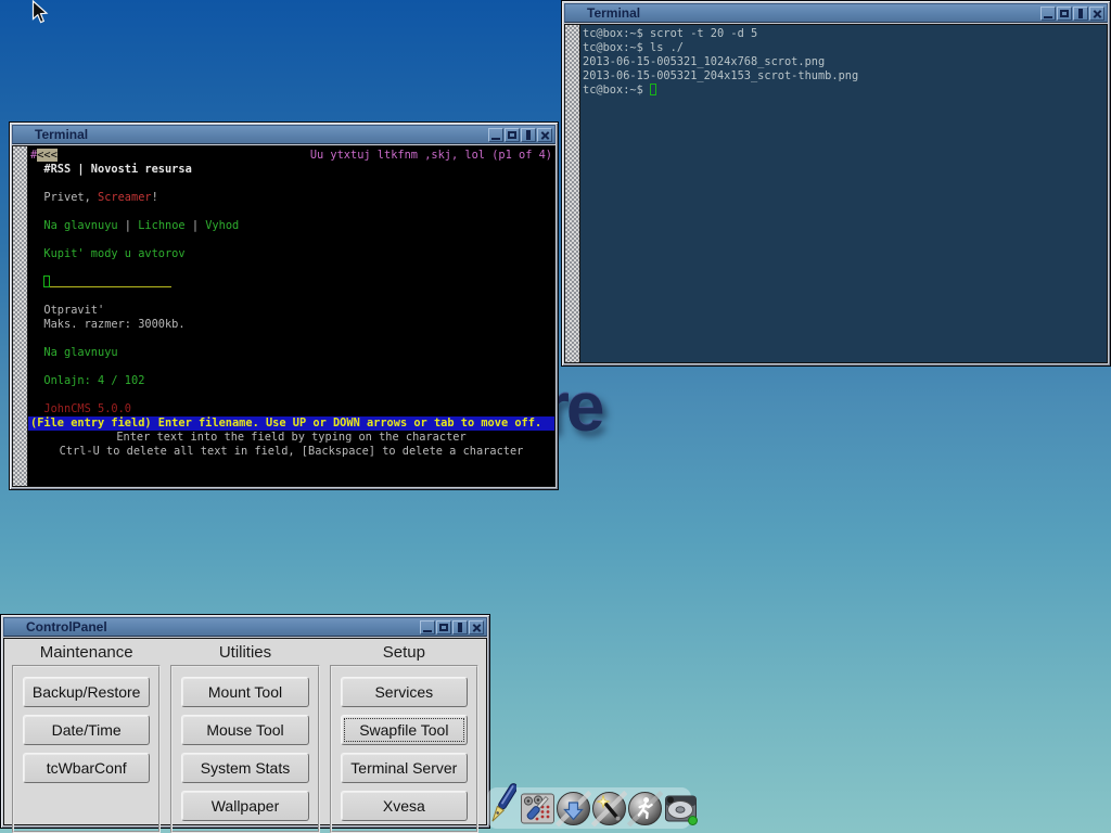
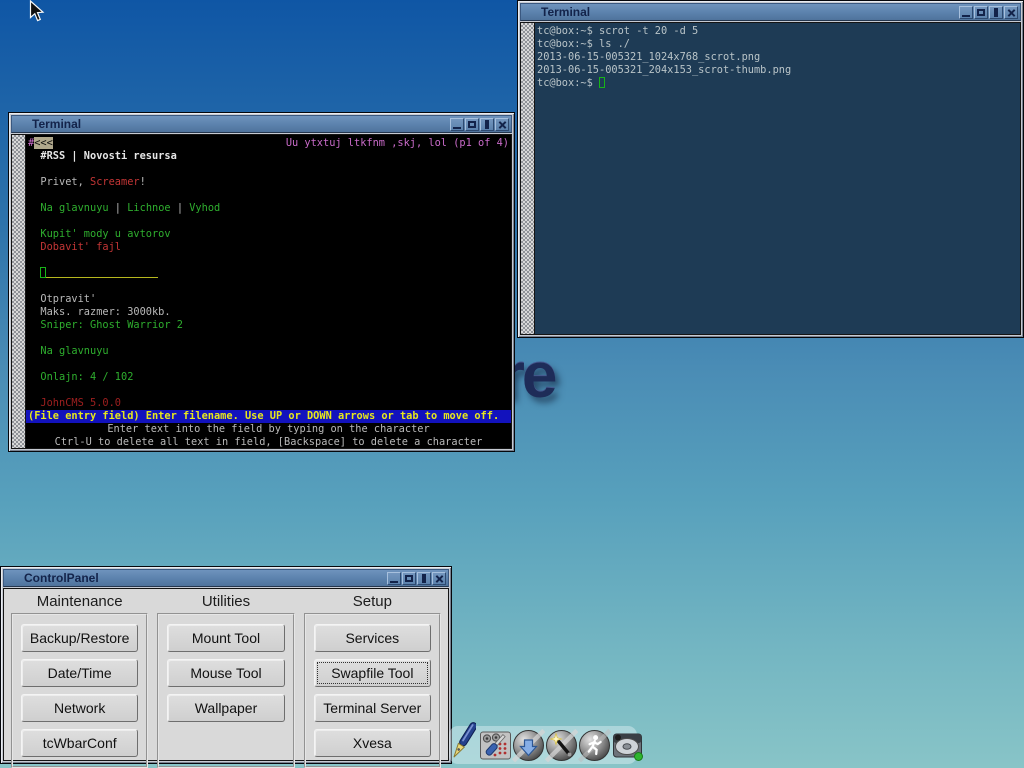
  Terminal
  tc@box:~$ scrot -t 20 -d 5
  tc@box:~$ ls ./
  2013-06-15-005321_1024x768_scrot.png
  2013-06-15-005321_204x153_scrot-thumb.png
  tc@box:~$
  Terminal
  #<<<
  Uu ytxtuj ltkfnm ,skj, lol (p1 of 4)
  #RSS | Novosti resursa
  Privet, Screamer!
  Na glavnuyu | Lichnoe | Vyhod
  Kupit' mody u avtorov
+ Dobavit' fajl
  Otpravit'
  Maks. razmer: 3000kb.
+ Sniper: Ghost Warrior 2
  Na glavnuyu
  Onlajn: 4 / 102
  JohnCMS 5.0.0
  (File entry field) Enter filename. Use UP or DOWN arrows or tab to move off.
  Enter text into the field by typing on the character
  Ctrl-U to delete all text in field, [Backspace] to delete a character
  ControlPanel
  Maintenance
  Utilities
  Setup
  Backup/Restore
  Date/Time
+ Network
  tcWbarConf
  Mount Tool
  Mouse Tool
- System Stats
  Wallpaper
  Services
  Swapfile Tool
  Terminal Server
  Xvesa
